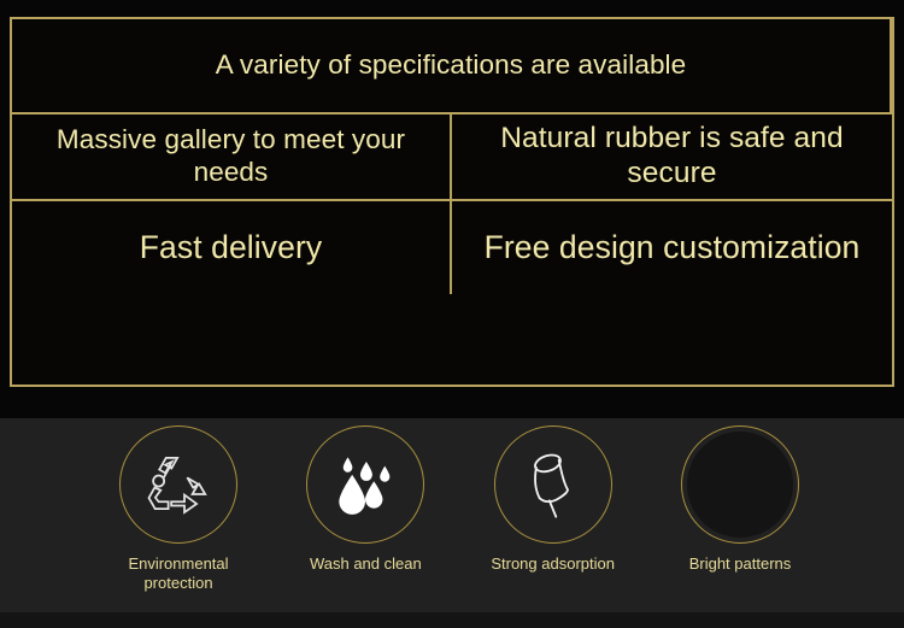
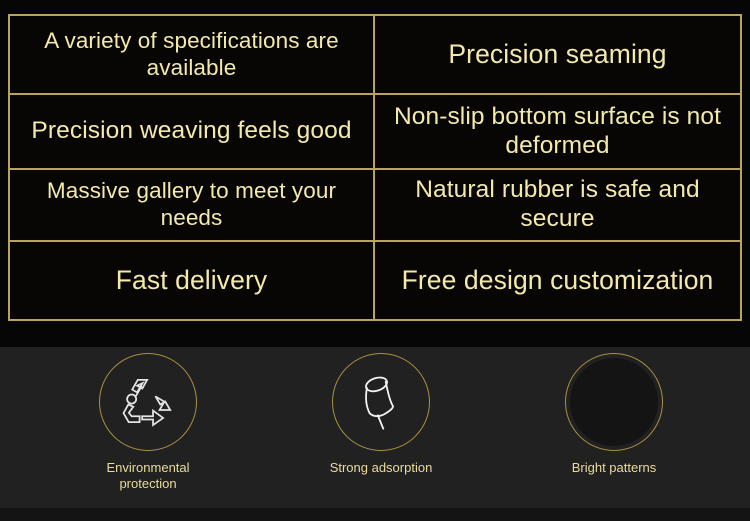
  A variety of specifications are available
+ Precision seaming
+ Precision weaving feels good
+ Non-slip bottom surface is not deformed
  Massive gallery to meet your needs
  Natural rubber is safe and secure
  Fast delivery
  Free design customization
  Environmental protection
- Wash and clean
  Strong adsorption
  Bright patterns
